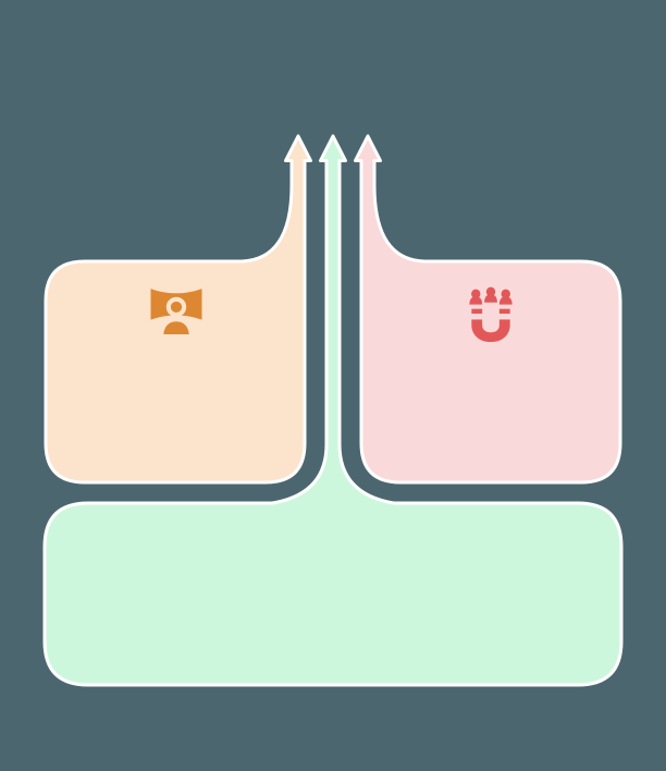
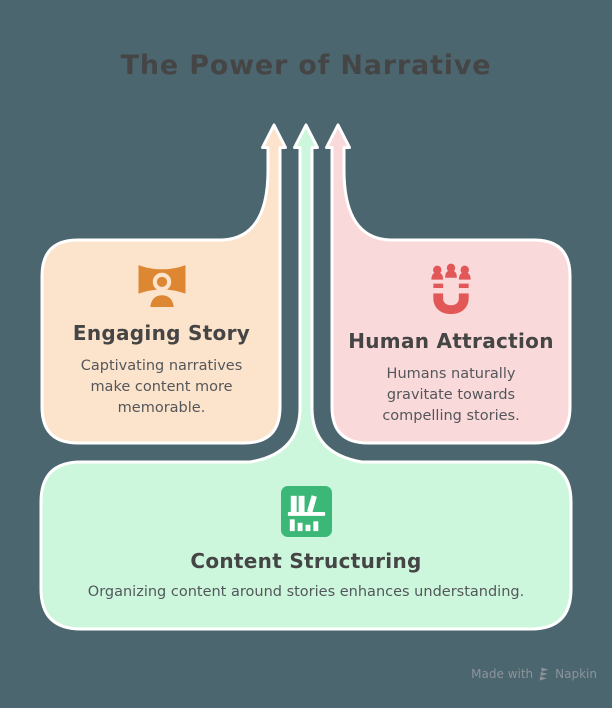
+ The Power of Narrative
+ Engaging Story
+ Captivating narratives make content more memorable.
+ Human Attraction
+ Humans naturally gravitate towards compelling stories.
+ Content Structuring
+ Organizing content around stories enhances understanding.
+ Made with
+ Napkin
